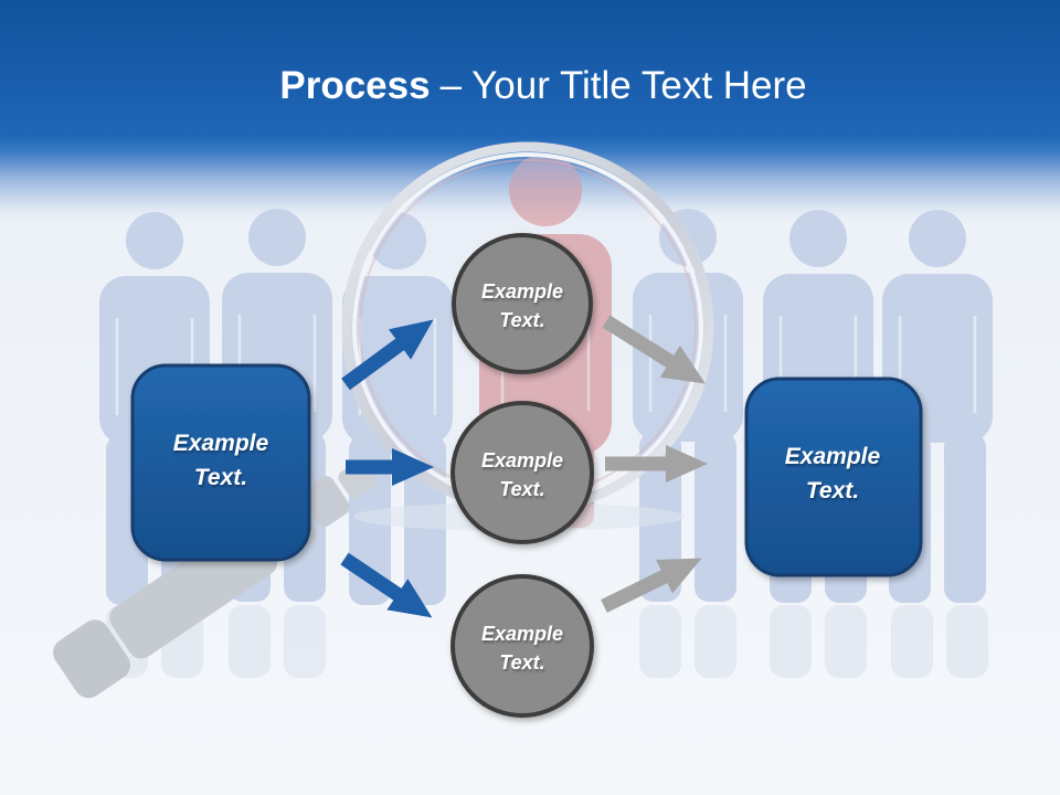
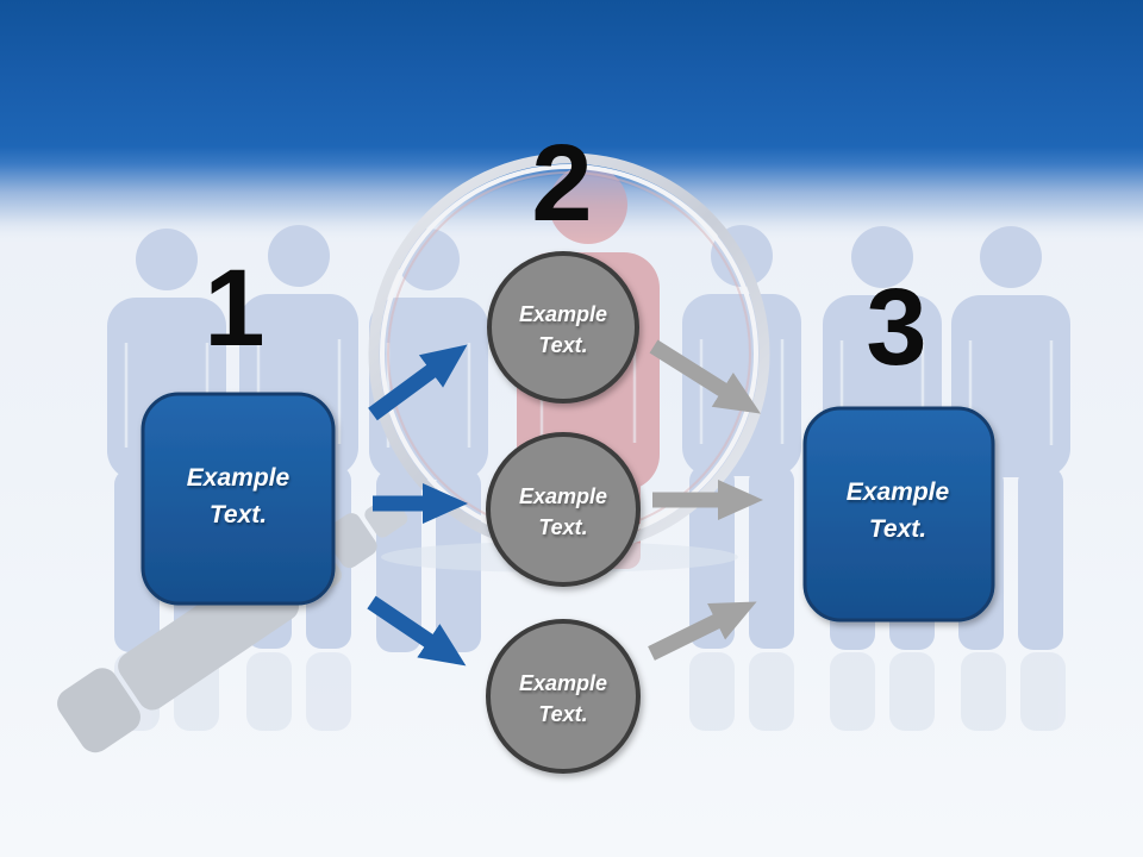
+ 1
+ 2
+ 3
  Example
  Text.
  Example
  Text.
  Example
  Text.
  Example
  Text.
  Example
  Text.
- Process – Your Title Text Here
